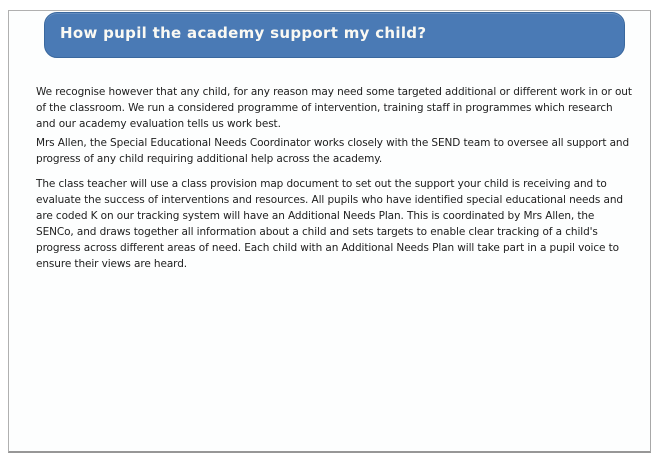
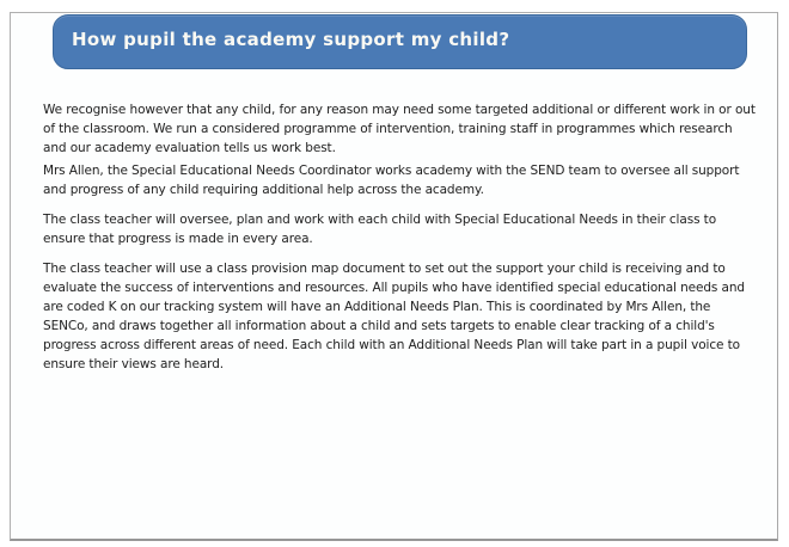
  How pupil the academy support my child?
  We recognise however that any child, for any reason may need some targeted additional or different work in or out of the classroom. We run a considered programme of intervention, training staff in programmes which research and our academy evaluation tells us work best.
- Mrs Allen, the Special Educational Needs Coordinator works closely with the SEND team to oversee all support and progress of any child requiring additional help across the academy.
+ Mrs Allen, the Special Educational Needs Coordinator works academy with the SEND team to oversee all support and progress of any child requiring additional help across the academy.
+ The class teacher will oversee, plan and work with each child with Special Educational Needs in their class to ensure that progress is made in every area.
  The class teacher will use a class provision map document to set out the support your child is receiving and to evaluate the success of interventions and resources. All pupils who have identified special educational needs and are coded K on our tracking system will have an Additional Needs Plan. This is coordinated by Mrs Allen, the SENCo, and draws together all information about a child and sets targets to enable clear tracking of a child's progress across different areas of need. Each child with an Additional Needs Plan will take part in a pupil voice to ensure their views are heard.
